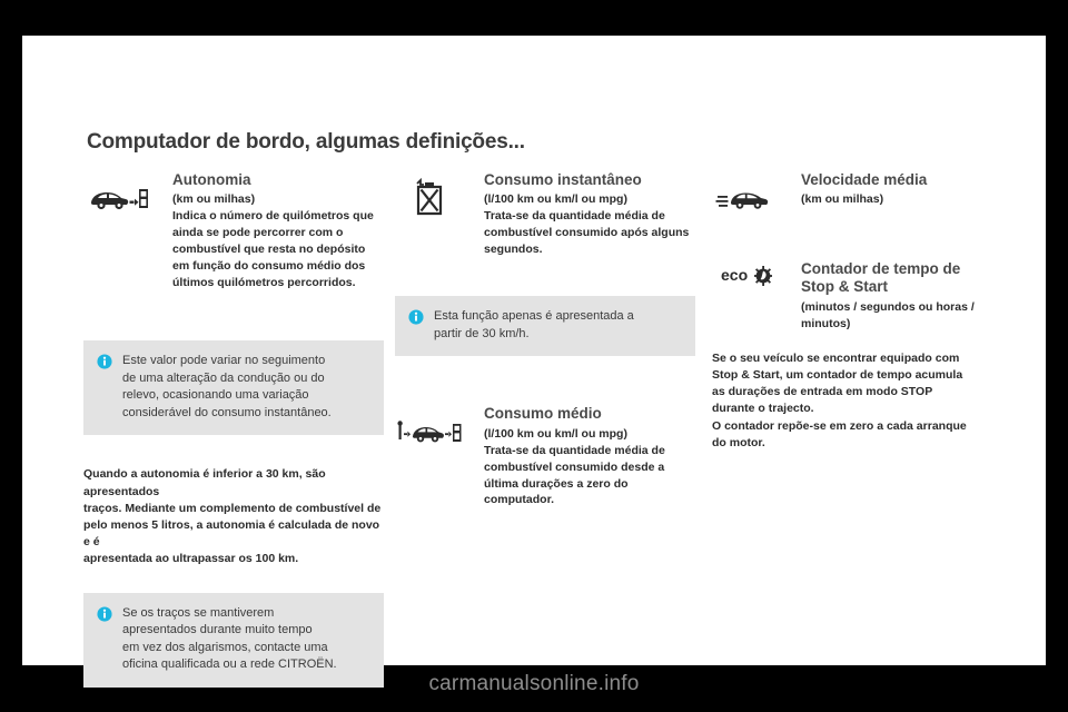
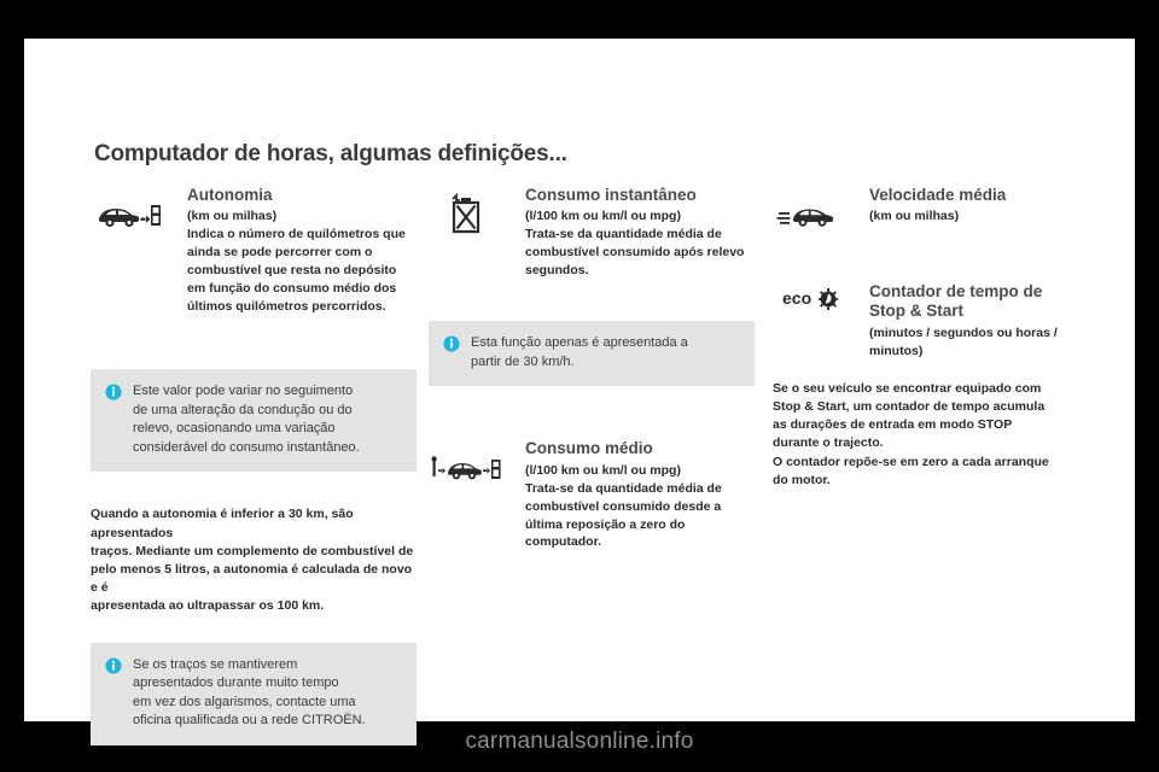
- Computador de bordo, algumas definições...
+ Computador de horas, algumas definições...
  Autonomia
  (km ou milhas)
  Indica o número de quilómetros que ainda se pode percorrer com o combustível que resta no depósito em função do consumo médio dos últimos quilómetros percorridos.
  Este valor pode variar no seguimento
  de uma alteração da condução ou do
  relevo, ocasionando uma variação
  considerável do consumo instantâneo.
  Quando a autonomia é inferior a 30 km, são apresentados
  traços. Mediante um complemento de combustível de
  pelo menos 5 litros, a autonomia é calculada de novo e é
  apresentada ao ultrapassar os 100 km.
  Se os traços se mantiverem
  apresentados durante muito tempo
  em vez dos algarismos, contacte uma
  oficina qualificada ou a rede CITROËN.
  Consumo instantâneo
  (l/100 km ou km/l ou mpg)
- Trata-se da quantidade média de combustível consumido após alguns segundos.
+ Trata-se da quantidade média de combustível consumido após relevo segundos.
  Esta função apenas é apresentada a
  partir de 30 km/h.
  Consumo médio
  (l/100 km ou km/l ou mpg)
- Trata-se da quantidade média de combustível consumido desde a última durações a zero do computador.
+ Trata-se da quantidade média de combustível consumido desde a última reposição a zero do computador.
  Velocidade média
  (km ou milhas)
  eco
  Contador de tempo de
  Stop & Start
  (minutos / segundos ou horas /
  minutos)
  Se o seu veículo se encontrar equipado com
  Stop & Start, um contador de tempo acumula
  as durações de entrada em modo STOP
  durante o trajecto.
  O contador repõe-se em zero a cada arranque
  do motor.
  carmanualsonline.info
